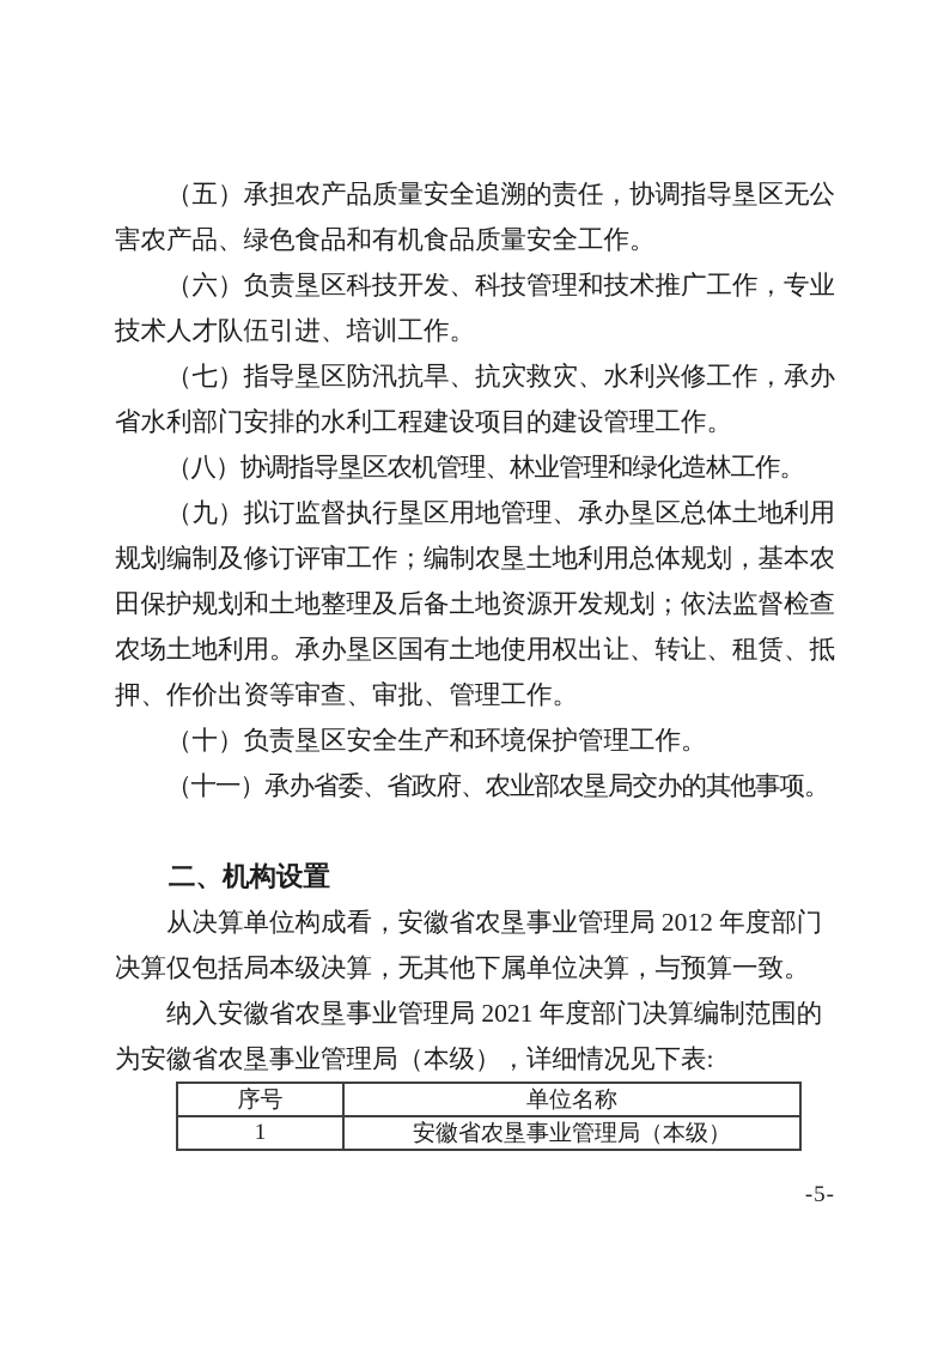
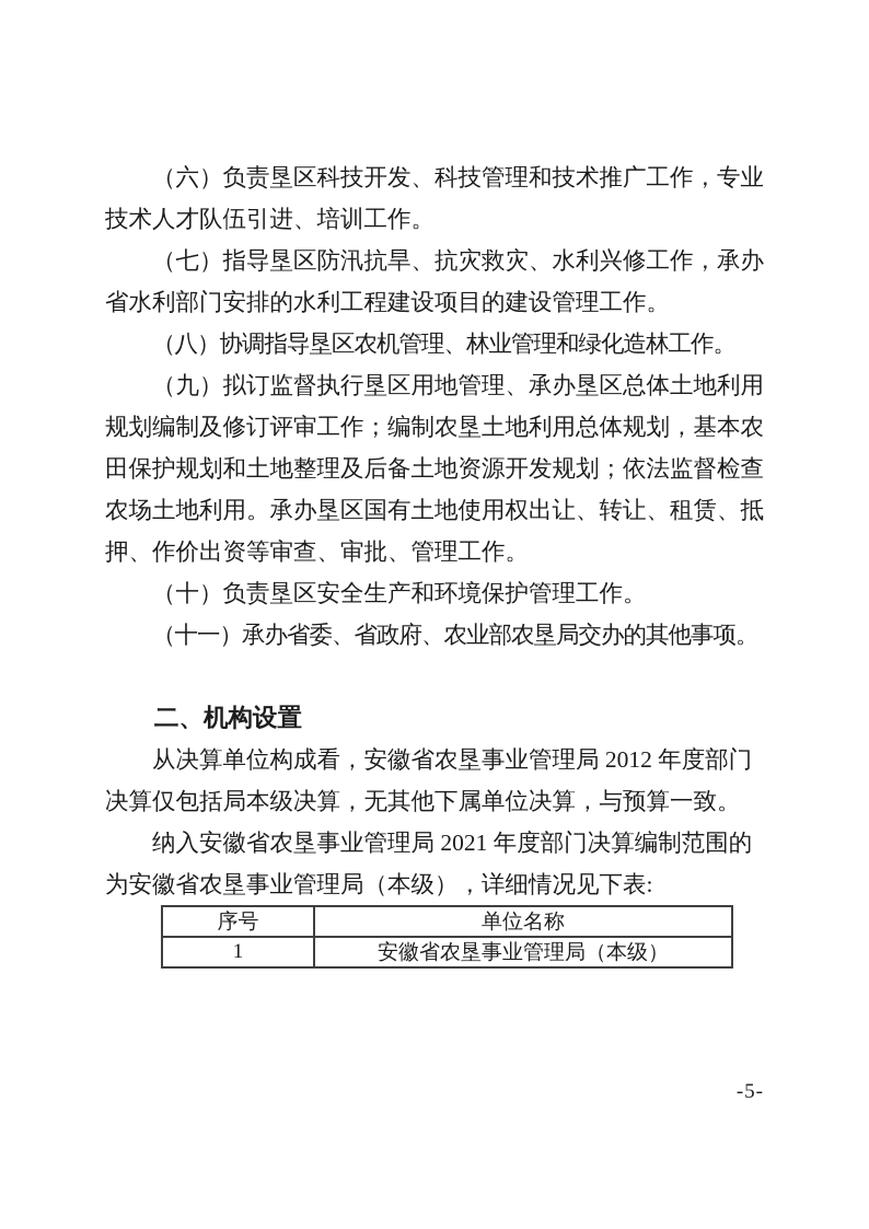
- （五）承担农产品质量安全追溯的责任，协调指导垦区无公
- 害农产品、绿色食品和有机食品质量安全工作。
  （六）负责垦区科技开发、科技管理和技术推广工作，专业
  技术人才队伍引进、培训工作。
  （七）指导垦区防汛抗旱、抗灾救灾、水利兴修工作，承办
  省水利部门安排的水利工程建设项目的建设管理工作。
  （八）协调指导垦区农机管理、林业管理和绿化造林工作。
  （九）拟订监督执行垦区用地管理、承办垦区总体土地利用
  规划编制及修订评审工作；编制农垦土地利用总体规划，基本农
  田保护规划和土地整理及后备土地资源开发规划；依法监督检查
  农场土地利用。承办垦区国有土地使用权出让、转让、租赁、抵
  押、作价出资等审查、审批、管理工作。
  （十）负责垦区安全生产和环境保护管理工作。
  （十一）承办省委、省政府、农业部农垦局交办的其他事项。
  二、机构设置
  从决算单位构成看，安徽省农垦事业管理局 2012 年度部门
  决算仅包括局本级决算，无其他下属单位决算，与预算一致。
  纳入安徽省农垦事业管理局 2021 年度部门决算编制范围的
  为安徽省农垦事业管理局（本级），详细情况见下表:
  序号	单位名称
  1	安徽省农垦事业管理局（本级）
  -5-
